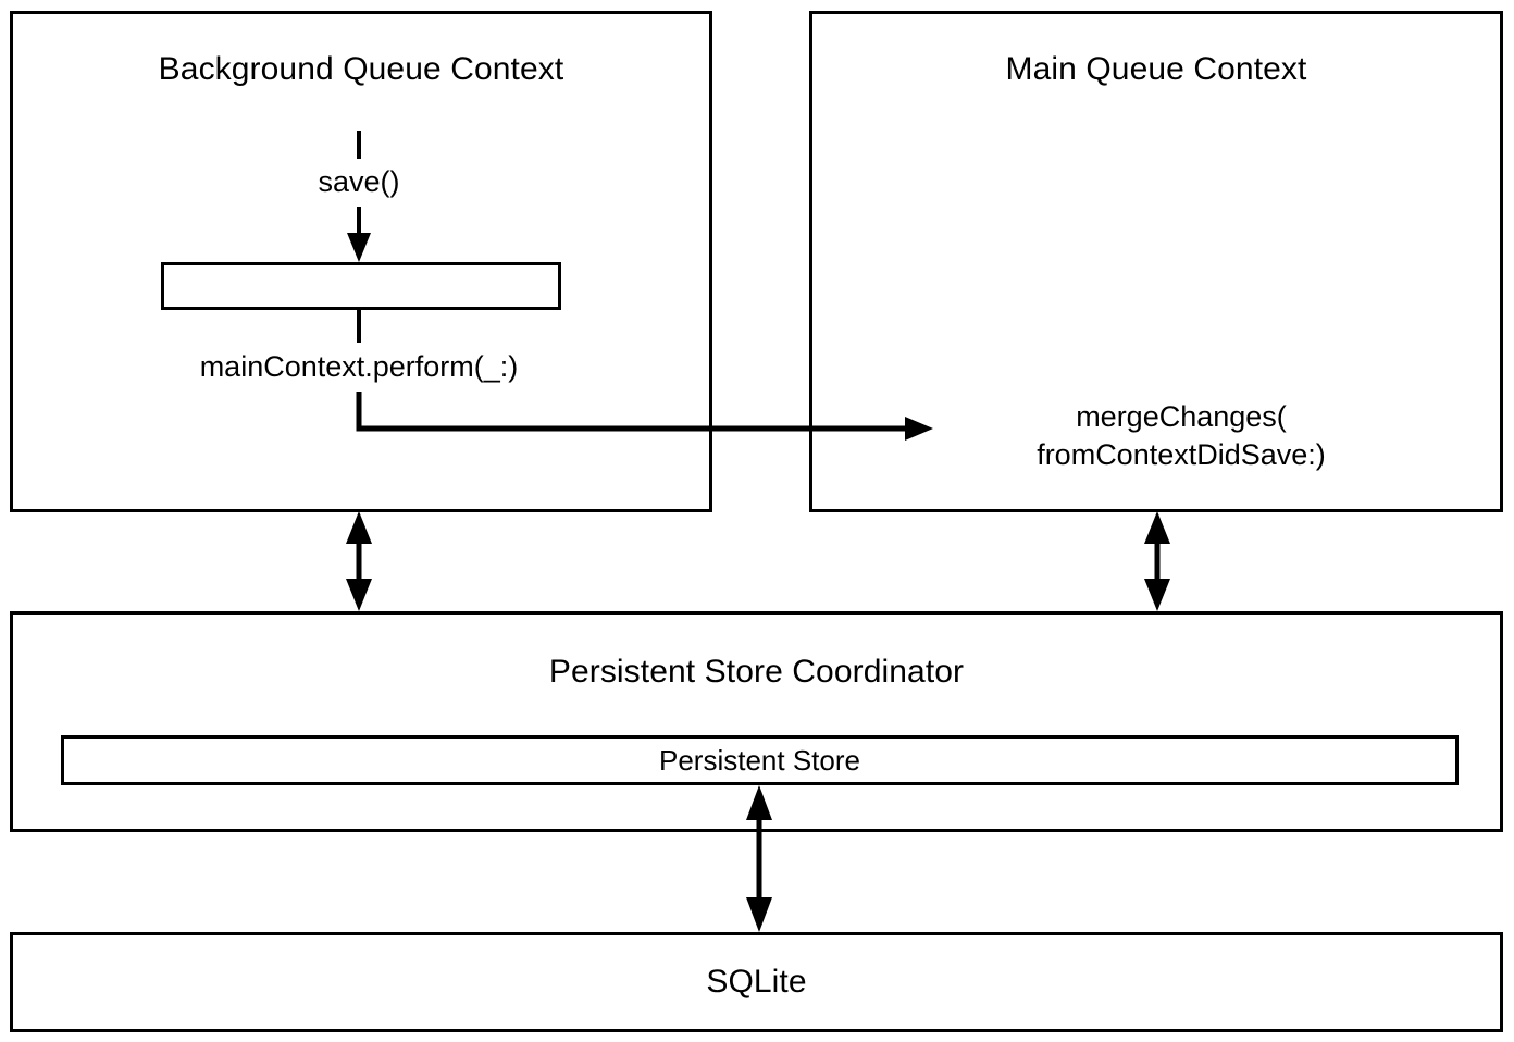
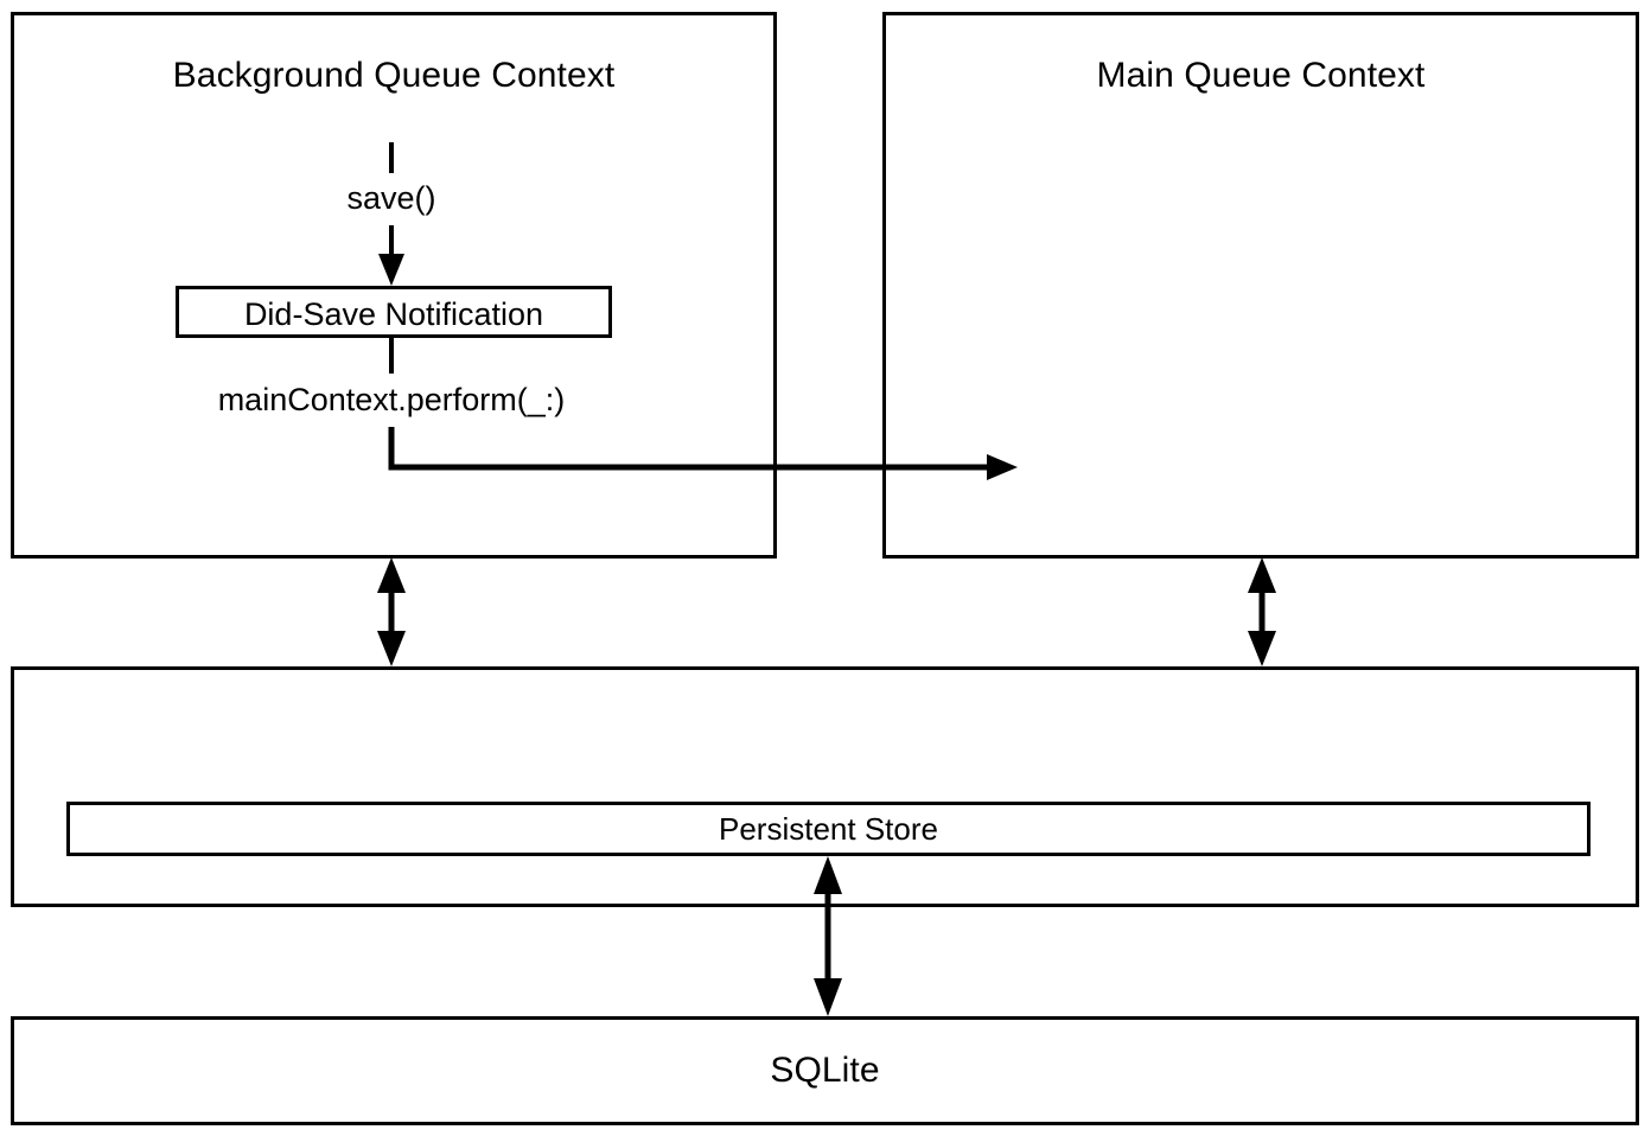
  Background Queue Context
  save()
+ Did-Save Notification
  mainContext.perform(_:)
  Main Queue Context
- mergeChanges(
- fromContextDidSave:)
- Persistent Store Coordinator
  Persistent Store
  SQLite
